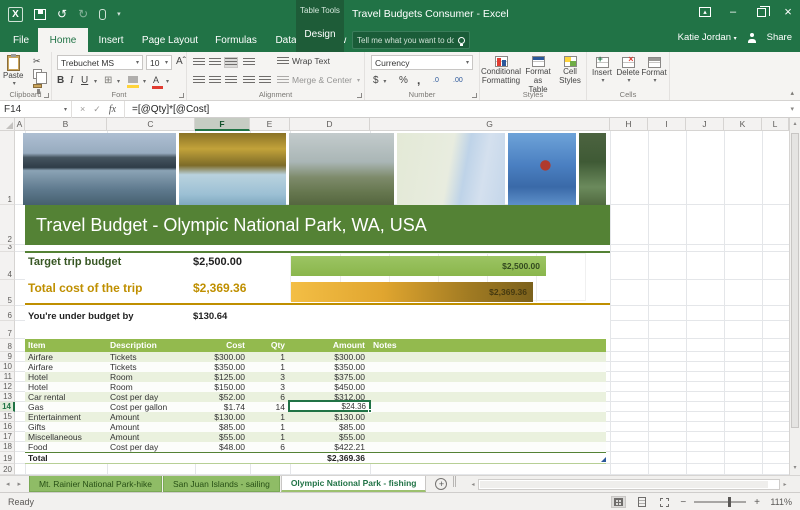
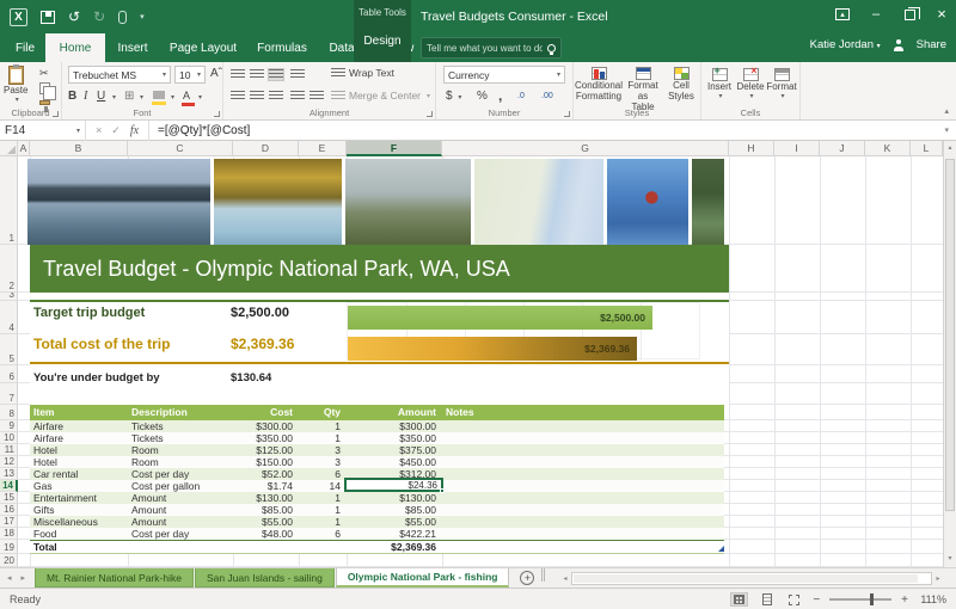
  X
  ↺
  ↻
  Travel Budgets Consumer - Excel
  –
  ×
  Table Tools
  Design
  File
  Home
  Insert
  Page Layout
  Formulas
  Data
  Tell me what you want to do
  Katie Jordan
  Share
  Paste
  ✂
  Clipboard
  Trebuchet MS
  10
  Aˆ
  B
  I
  U
  ⊞
  A
  Font
  Wrap Text
  Merge & Center
  Alignment
  Currency
  %
  ,
  Number
  Conditional
  Formatting
  Format as
  Table
  Cell
  Styles
  Styles
  Insert
  Delete
  Format
  Cells
  F14
  ×
  ✓
  fx
  =[@Qty]*[@Cost]
  A
  B
  C
- F
+ D
  E
- D
+ F
  G
  H
  I
  J
  K
  L
  1
  2
  3
  4
  5
  6
  7
  8
  9
  10
  11
  12
  13
  14
  15
  16
  17
  18
  19
  20
  Travel Budget - Olympic National Park, WA, USA
  Target trip budget
  $2,500.00
  Total cost of the trip
  $2,369.36
  $2,500.00
  $2,369.36
  You're under budget by
  $130.64
  Item
  Description
  Cost
  Qty
  Amount
  Notes
  Airfare
  Tickets
  $300.00
  1
  $300.00
  Airfare
  Tickets
  $350.00
  1
  $350.00
  Hotel
  Room
  $125.00
  3
  $375.00
  Hotel
  Room
  $150.00
  3
  $450.00
  Car rental
  Cost per day
  $52.00
  6
  $312.00
  Gas
  Cost per gallon
  $1.74
  14
  Entertainment
  Amount
  $130.00
  1
  $130.00
  Gifts
  Amount
  $85.00
  1
  $85.00
  Miscellaneous
  Amount
  $55.00
  1
  $55.00
  Food
  Cost per day
  $48.00
  6
  $422.21
  Total
  $2,369.36
  $24.36
  Mt. Rainier National Park-hike
  San Juan Islands - sailing
  Olympic National Park - fishing
  +
  Ready
  −
  +
  111%
